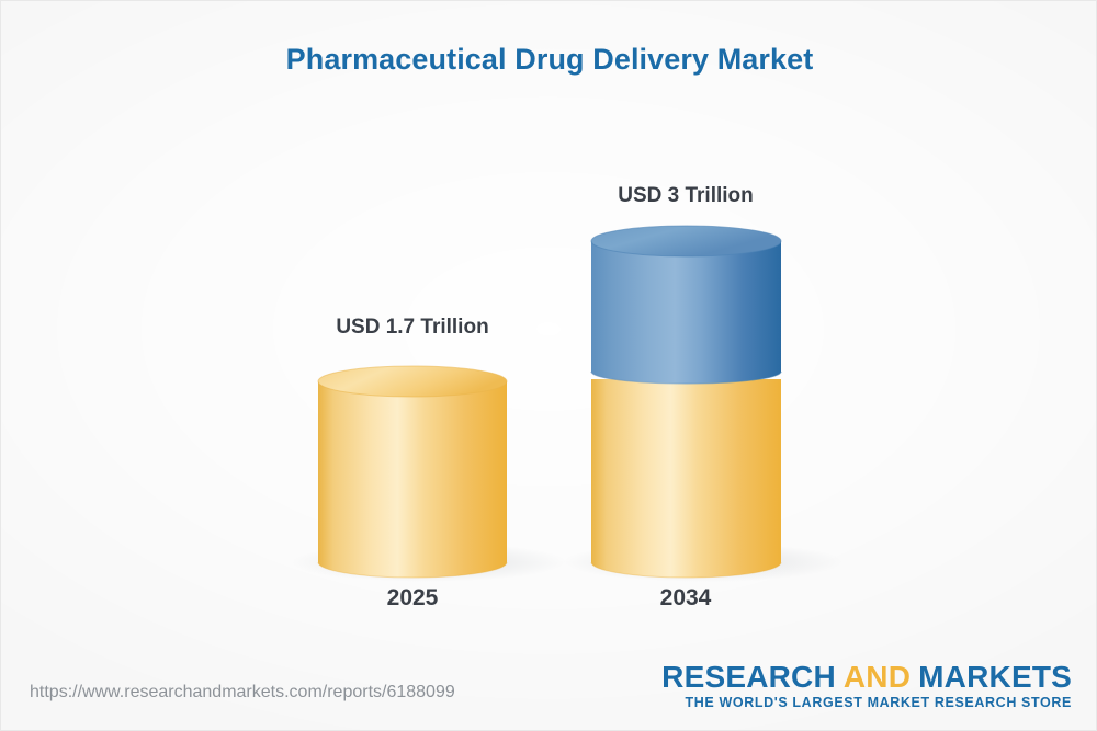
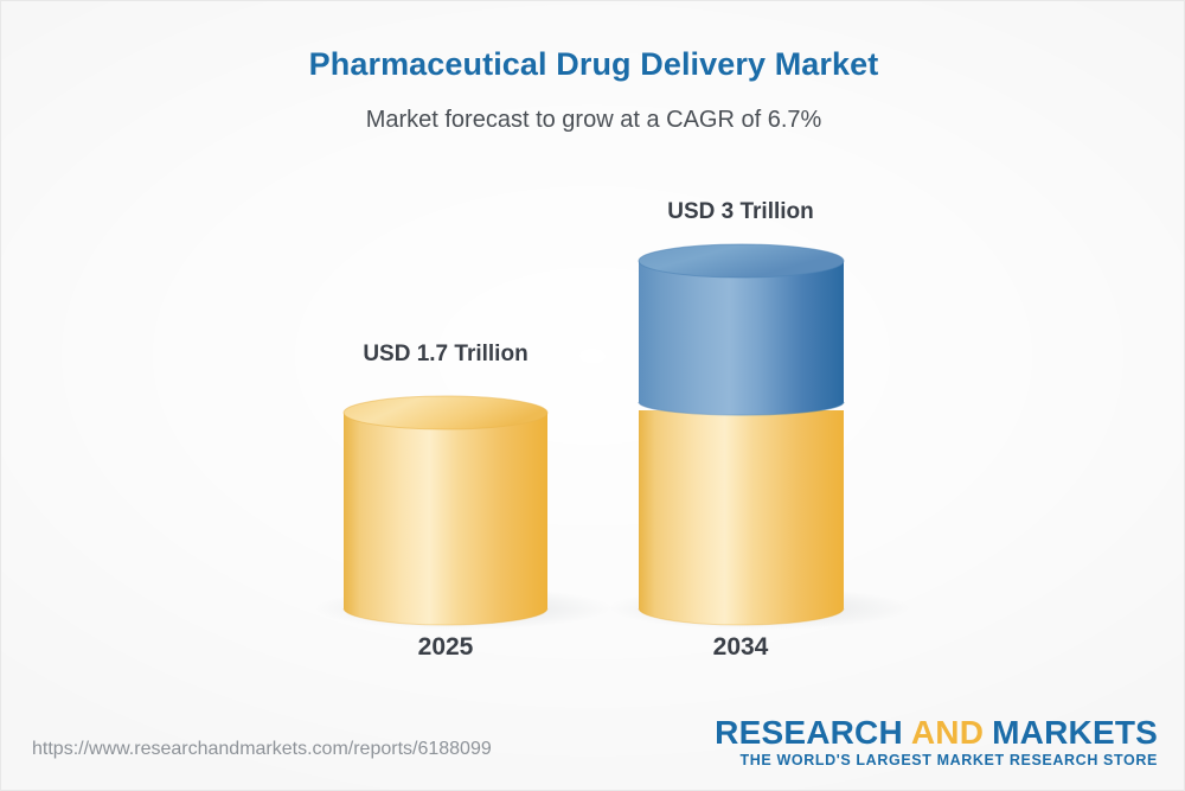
  Pharmaceutical Drug Delivery Market
+ Market forecast to grow at a CAGR of 6.7%
  USD 1.7 Trillion
  USD 3 Trillion
  2025
  2034
  https://www.researchandmarkets.com/reports/6188099
  RESEARCH AND MARKETS
  THE WORLD'S LARGEST MARKET RESEARCH STORE
